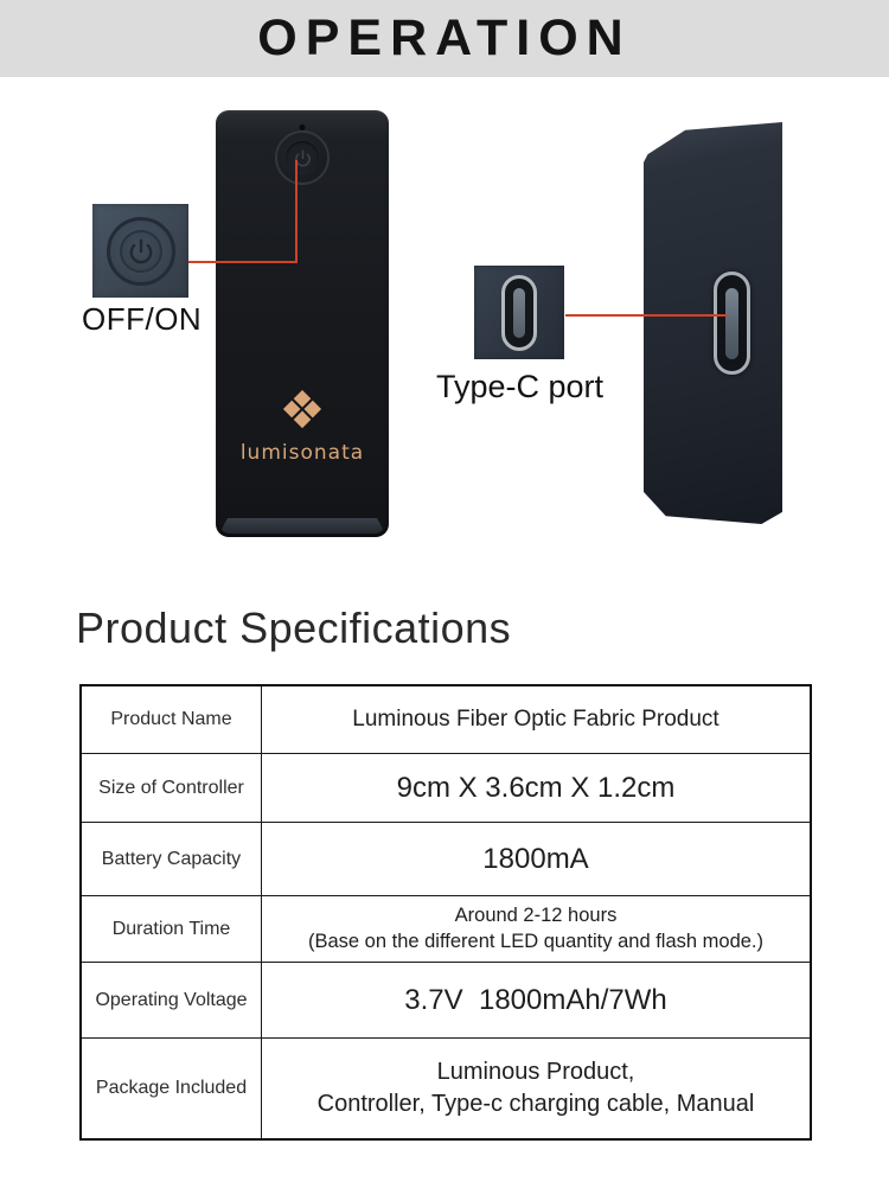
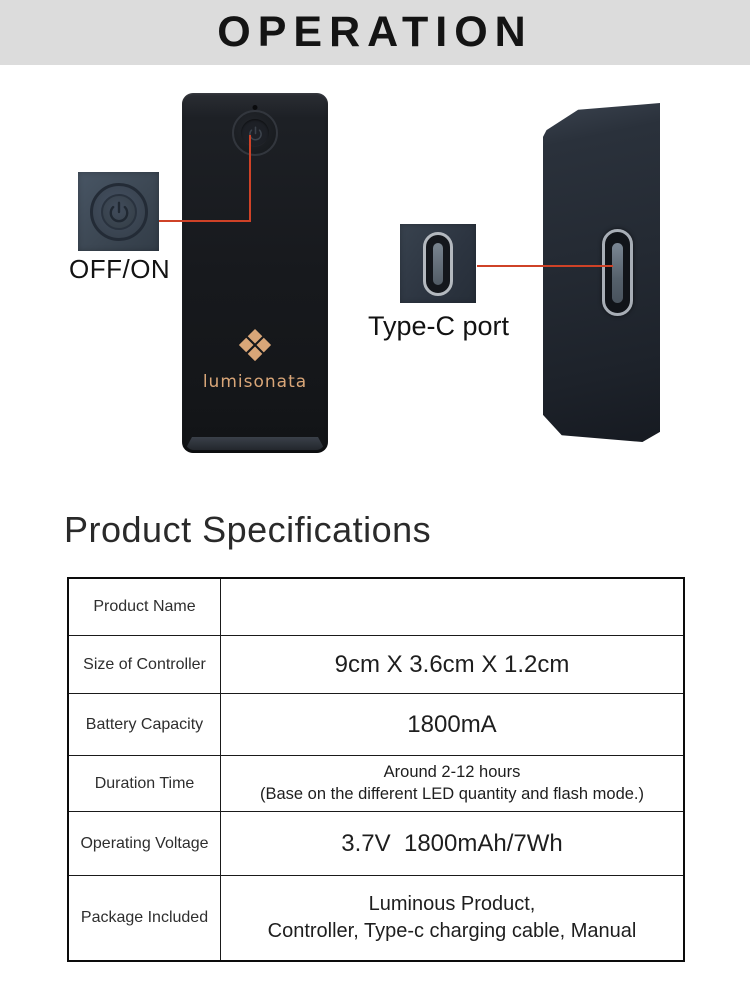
  OPERATION
  ❖
  lumisonata
  OFF/ON
  Type-C port
  Product Specifications
  Product Name
- Luminous Fiber Optic Fabric Product
  Size of Controller
  9cm X 3.6cm X 1.2cm
  Battery Capacity
  1800mA
  Duration Time
  Around 2-12 hours
  (Base on the different LED quantity and flash mode.)
  Operating Voltage
  3.7V 1800mAh/7Wh
  Package Included
  Luminous Product,
  Controller, Type-c charging cable, Manual
